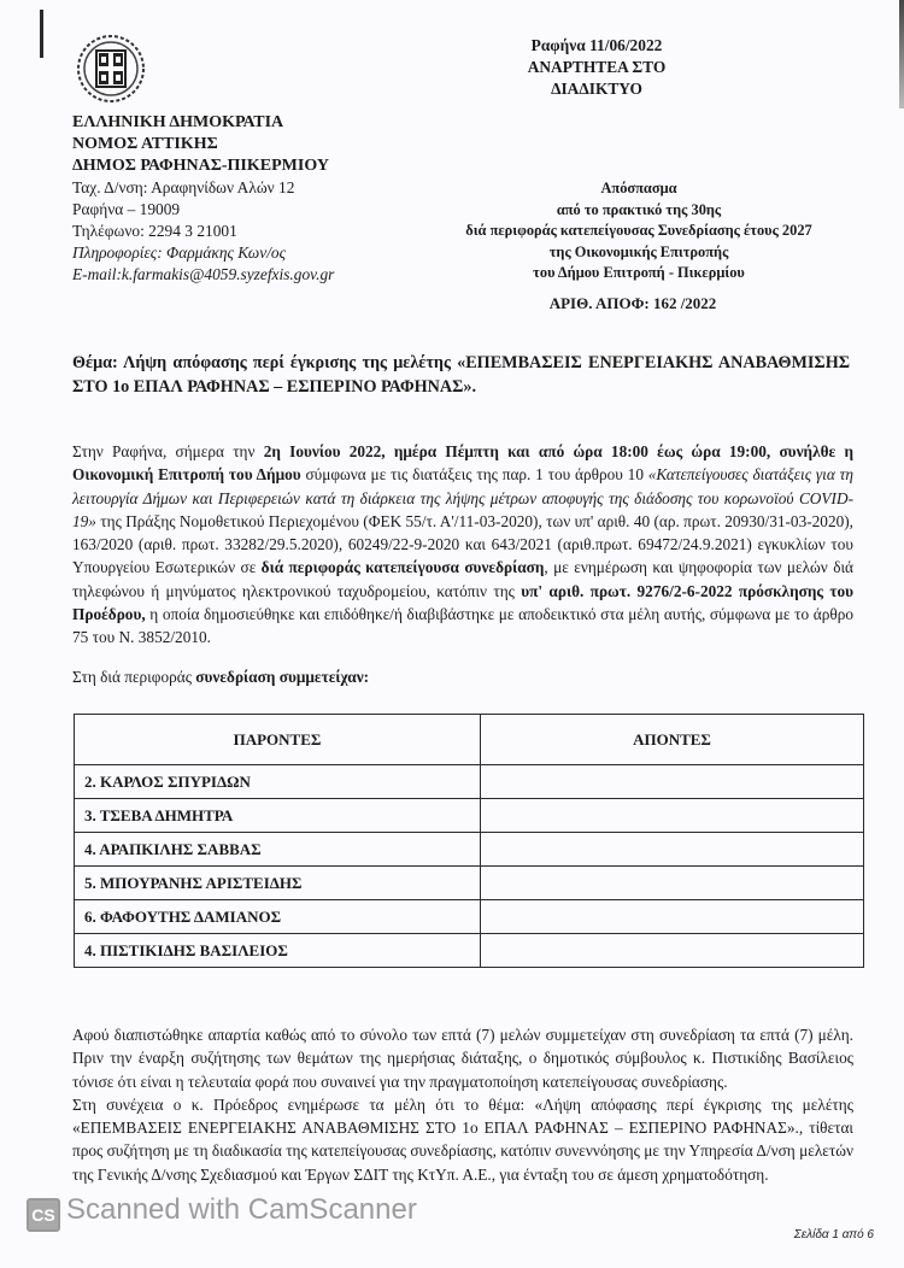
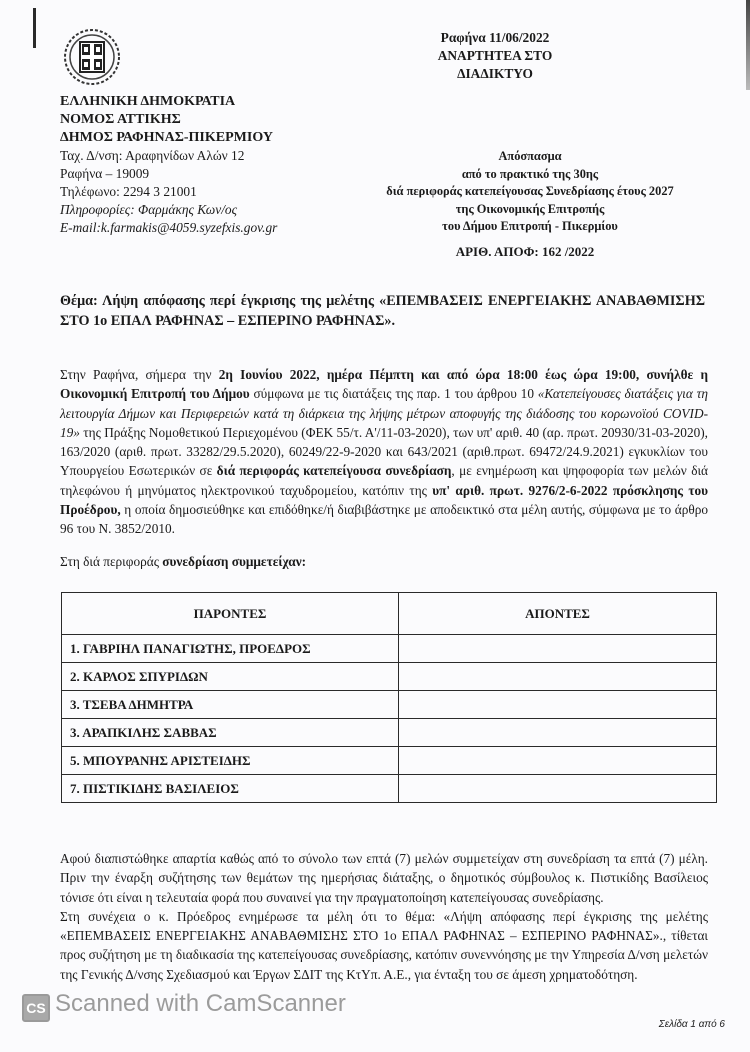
  ΕΛΛΗΝΙΚΗ ΔΗΜΟΚΡΑΤΙΑ
  ΝΟΜΟΣ ΑΤΤΙΚΗΣ
  ΔΗΜΟΣ ΡΑΦΗΝΑΣ-ΠΙΚΕΡΜΙΟΥ
  Ταχ. Δ/νση: Αραφηνίδων Αλών 12
  Ραφήνα – 19009
  Τηλέφωνο: 2294 3 21001
  Πληροφορίες: Φαρμάκης Κων/ος
  E-mail:k.farmakis@4059.syzefxis.gov.gr
  Ραφήνα 11/06/2022
  ΑΝΑΡΤΗΤΕΑ ΣΤΟ ΔΙΑΔΙΚΤΥΟ
  Απόσπασμα
  από το πρακτικό της 30ης
  διά περιφοράς κατεπείγουσας Συνεδρίασης έτους 2027
  της Οικονομικής Επιτροπής
  του Δήμου Επιτροπή - Πικερμίου
  ΑΡΙΘ. ΑΠΟΦ: 162 /2022
  Θέμα: Λήψη απόφασης περί έγκρισης της μελέτης «ΕΠΕΜΒΑΣΕΙΣ ΕΝΕΡΓΕΙΑΚΗΣ ΑΝΑΒΑΘΜΙΣΗΣ ΣΤΟ 1ο ΕΠΑΛ ΡΑΦΗΝΑΣ – ΕΣΠΕΡΙΝΟ ΡΑΦΗΝΑΣ».
- Στην Ραφήνα, σήμερα την 2η Ιουνίου 2022, ημέρα Πέμπτη και από ώρα 18:00 έως ώρα 19:00, συνήλθε η Οικονομική Επιτροπή του Δήμου σύμφωνα με τις διατάξεις της παρ. 1 του άρθρου 10 «Κατεπείγουσες διατάξεις για τη λειτουργία Δήμων και Περιφερειών κατά τη διάρκεια της λήψης μέτρων αποφυγής της διάδοσης του κορωνοϊού COVID-19» της Πράξης Νομοθετικού Περιεχομένου (ΦΕΚ 55/τ. Α'/11-03-2020), των υπ' αριθ. 40 (αρ. πρωτ. 20930/31-03-2020), 163/2020 (αριθ. πρωτ. 33282/29.5.2020), 60249/22-9-2020 και 643/2021 (αριθ.πρωτ. 69472/24.9.2021) εγκυκλίων του Υπουργείου Εσωτερικών σε διά περιφοράς κατεπείγουσα συνεδρίαση, με ενημέρωση και ψηφοφορία των μελών διά τηλεφώνου ή μηνύματος ηλεκτρονικού ταχυδρομείου, κατόπιν της υπ' αριθ. πρωτ. 9276/2-6-2022 πρόσκλησης του Προέδρου, η οποία δημοσιεύθηκε και επιδόθηκε/ή διαβιβάστηκε με αποδεικτικό στα μέλη αυτής, σύμφωνα με το άρθρο 75 του Ν. 3852/2010.
+ Στην Ραφήνα, σήμερα την 2η Ιουνίου 2022, ημέρα Πέμπτη και από ώρα 18:00 έως ώρα 19:00, συνήλθε η Οικονομική Επιτροπή του Δήμου σύμφωνα με τις διατάξεις της παρ. 1 του άρθρου 10 «Κατεπείγουσες διατάξεις για τη λειτουργία Δήμων και Περιφερειών κατά τη διάρκεια της λήψης μέτρων αποφυγής της διάδοσης του κορωνοϊού COVID-19» της Πράξης Νομοθετικού Περιεχομένου (ΦΕΚ 55/τ. Α'/11-03-2020), των υπ' αριθ. 40 (αρ. πρωτ. 20930/31-03-2020), 163/2020 (αριθ. πρωτ. 33282/29.5.2020), 60249/22-9-2020 και 643/2021 (αριθ.πρωτ. 69472/24.9.2021) εγκυκλίων του Υπουργείου Εσωτερικών σε διά περιφοράς κατεπείγουσα συνεδρίαση, με ενημέρωση και ψηφοφορία των μελών διά τηλεφώνου ή μηνύματος ηλεκτρονικού ταχυδρομείου, κατόπιν της υπ' αριθ. πρωτ. 9276/2-6-2022 πρόσκλησης του Προέδρου, η οποία δημοσιεύθηκε και επιδόθηκε/ή διαβιβάστηκε με αποδεικτικό στα μέλη αυτής, σύμφωνα με το άρθρο 96 του Ν. 3852/2010.
  Στη διά περιφοράς συνεδρίαση συμμετείχαν:
  ΠΑΡΟΝΤΕΣ	ΑΠΟΝΤΕΣ
+ 1. ΓΑΒΡΙΗΛ ΠΑΝΑΓΙΩΤΗΣ, ΠΡΟΕΔΡΟΣ
  2. ΚΑΡΛΟΣ ΣΠΥΡΙΔΩΝ
  3. ΤΣΕΒΑ ΔΗΜΗΤΡΑ
- 4. ΑΡΑΠΚΙΛΗΣ ΣΑΒΒΑΣ
+ 3. ΑΡΑΠΚΙΛΗΣ ΣΑΒΒΑΣ
  5. ΜΠΟΥΡΑΝΗΣ ΑΡΙΣΤΕΙΔΗΣ
- 6. ΦΑΦΟΥΤΗΣ ΔΑΜΙΑΝΟΣ
- 4. ΠΙΣΤΙΚΙΔΗΣ ΒΑΣΙΛΕΙΟΣ
+ 7. ΠΙΣΤΙΚΙΔΗΣ ΒΑΣΙΛΕΙΟΣ
  Αφού διαπιστώθηκε απαρτία καθώς από το σύνολο των επτά (7) μελών συμμετείχαν στη συνεδρίαση τα επτά (7) μέλη. Πριν την έναρξη συζήτησης των θεμάτων της ημερήσιας διάταξης, ο δημοτικός σύμβουλος κ. Πιστικίδης Βασίλειος τόνισε ότι είναι η τελευταία φορά που συναινεί για την πραγματοποίηση κατεπείγουσας συνεδρίασης.
  Στη συνέχεια ο κ. Πρόεδρος ενημέρωσε τα μέλη ότι το θέμα: «Λήψη απόφασης περί έγκρισης της μελέτης «ΕΠΕΜΒΑΣΕΙΣ ΕΝΕΡΓΕΙΑΚΗΣ ΑΝΑΒΑΘΜΙΣΗΣ ΣΤΟ 1ο ΕΠΑΛ ΡΑΦΗΝΑΣ – ΕΣΠΕΡΙΝΟ ΡΑΦΗΝΑΣ»., τίθεται προς συζήτηση με τη διαδικασία της κατεπείγουσας συνεδρίασης, κατόπιν συνεννόησης με την Υπηρεσία Δ/νση μελετών της Γενικής Δ/νσης Σχεδιασμού και Έργων ΣΔΙΤ της ΚτΥπ. Α.Ε., για ένταξη του σε άμεση χρηματοδότηση.
  CS
  Scanned with CamScanner
  Σελίδα 1 από 6
